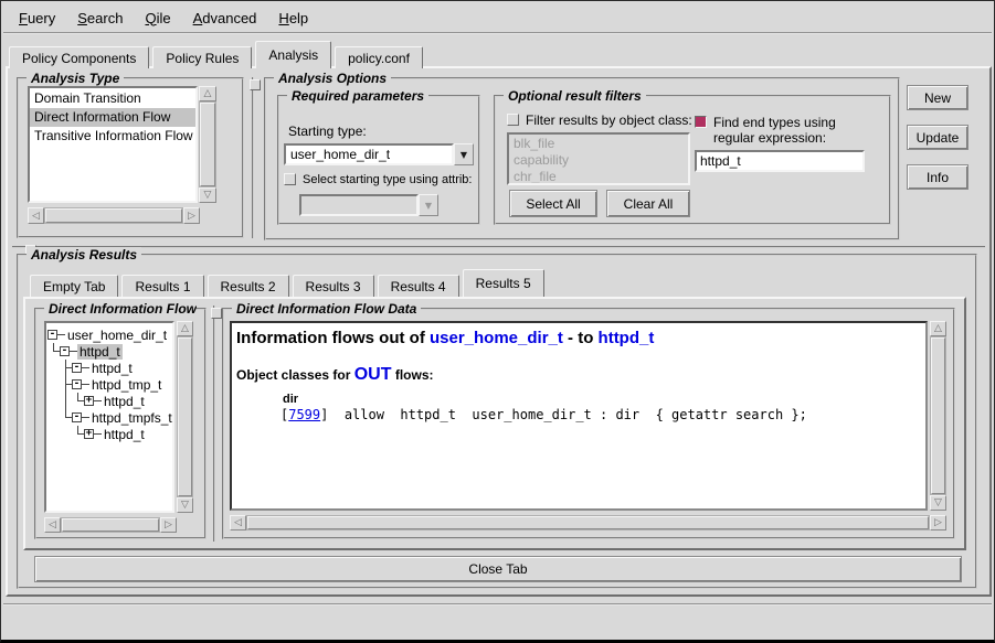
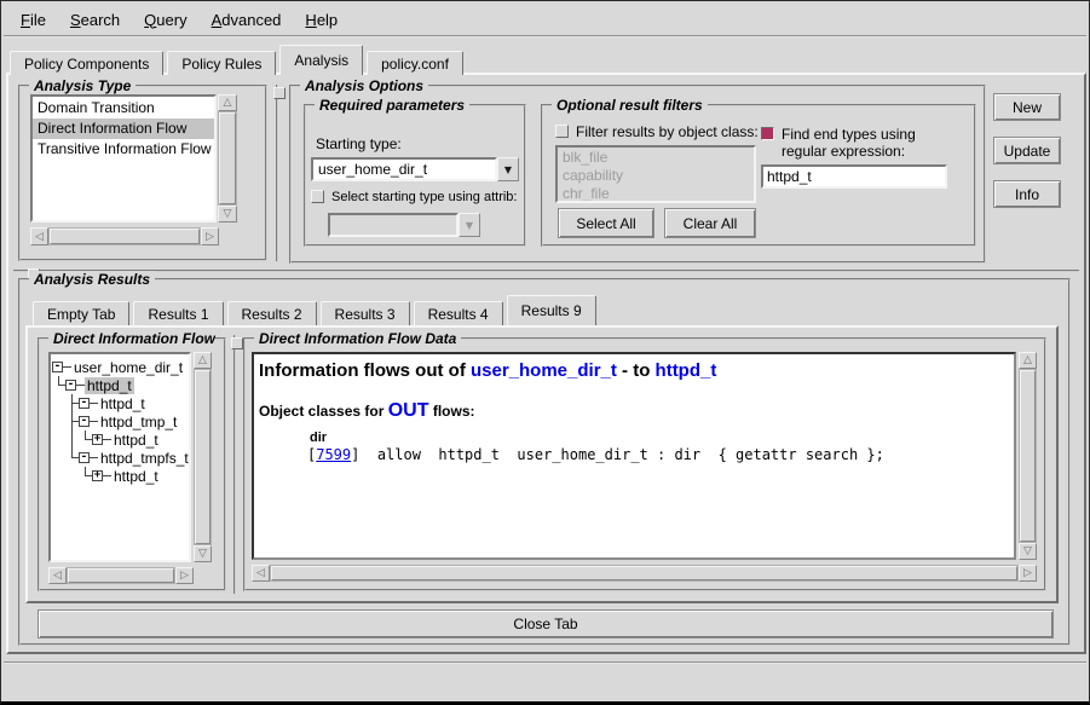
- Fuery
+ File
  Search
- Qile
+ Query
  Advanced
  Help
  Policy Components
  Policy Rules
  Analysis
  policy.conf
  Analysis Type
  Domain Transition
  Direct Information Flow
  Transitive Information Flow
  △
  ▽
  ◁
  ▷
  Analysis Options
  Required parameters
  Starting type:
  user_home_dir_t
  ▼
  Select starting type using attrib:
  ▼
  Optional result filters
  Filter results by object class:
  blk_file
  capability
  chr_file
  Select All
  Clear All
  Find end types using regular expression:
  httpd_t
  New
  Update
  Info
  Analysis Results
  Empty Tab
  Results 1
  Results 2
  Results 3
  Results 4
- Results 5
+ Results 9
  Direct Information Flow
  -
  user_home_dir_t
  -
  httpd_t
  -
  httpd_t
  -
  httpd_tmp_t
  +
  httpd_t
  -
  httpd_tmpfs_t
  +
  httpd_t
  △
  ▽
  ◁
  ▷
  Direct Information Flow Data
  Information flows out of user_home_dir_t - to httpd_t
  Object classes for OUT flows:
  dir
  [7599] allow httpd_t user_home_dir_t : dir { getattr search };
  △
  ▽
  ◁
  ▷
  Close Tab
